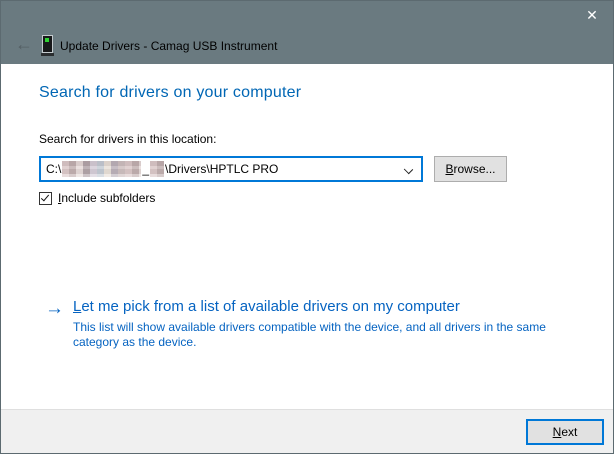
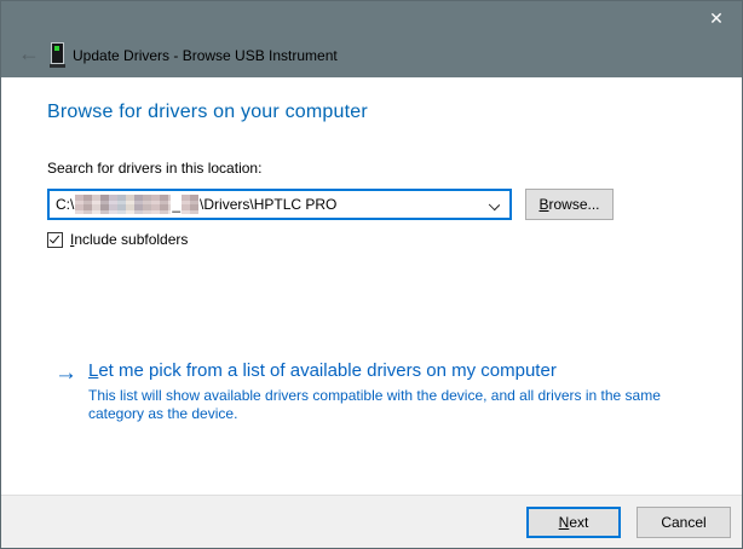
  ✕
  ←
- Update Drivers - Camag USB Instrument
+ Update Drivers - Browse USB Instrument
- Search for drivers on your computer
+ Browse for drivers on your computer
  Search for drivers in this location:
  C:\
  _
  \Drivers\HPTLC PRO
  Browse...
  Include subfolders
  →
  Let me pick from a list of available drivers on my computer
  This list will show available drivers compatible with the device, and all drivers in the same category as the device.
  Next
+ Cancel
